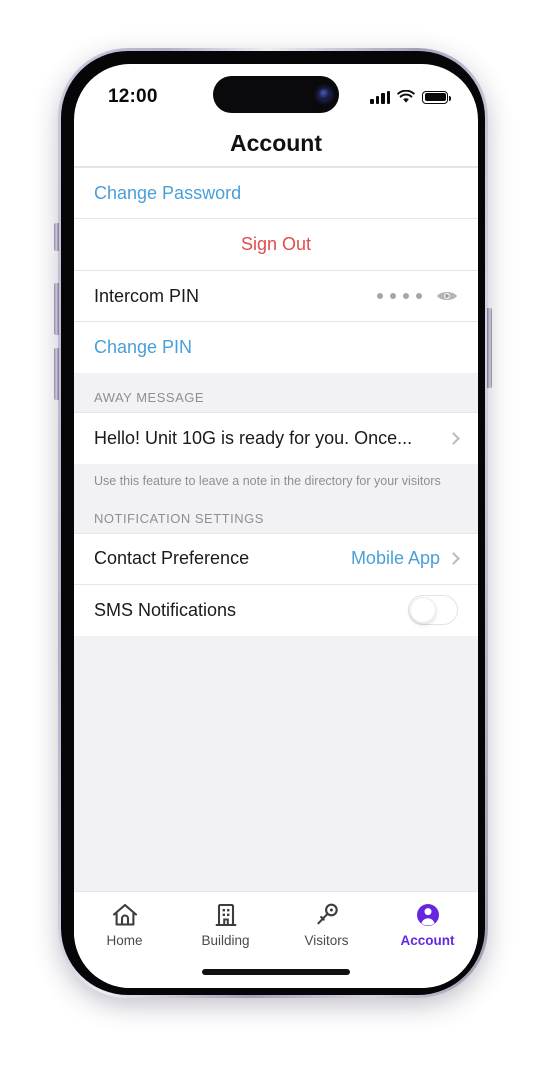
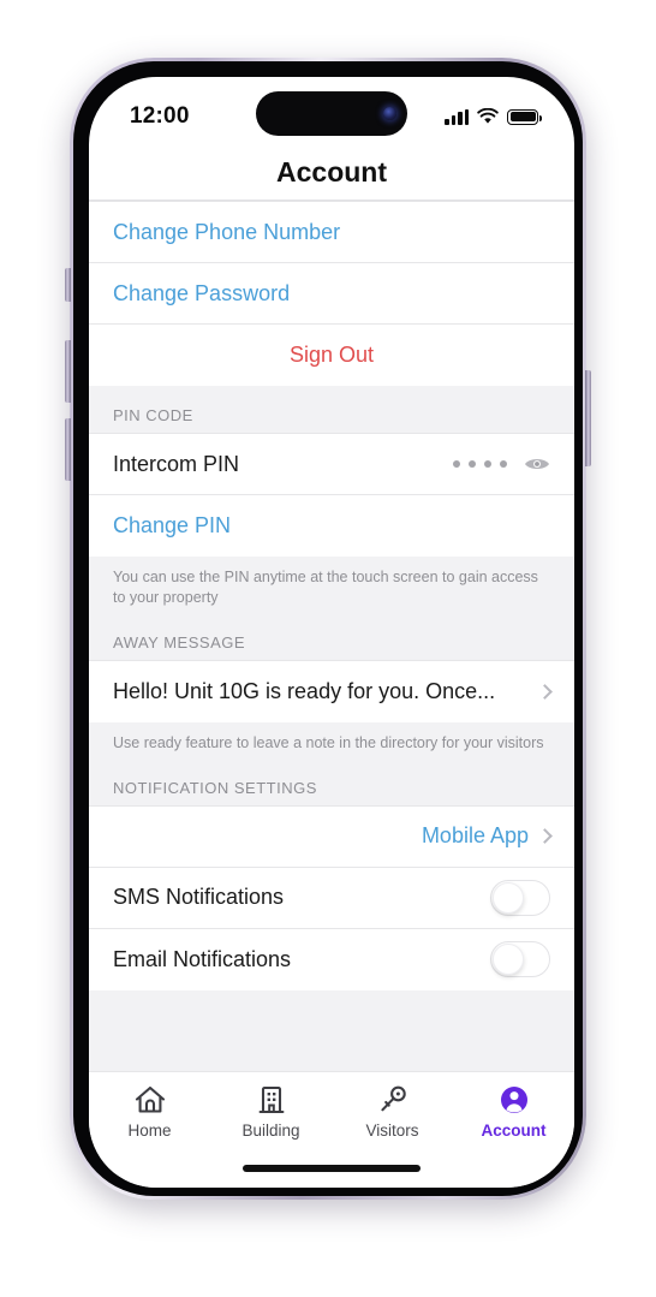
  12:00
  Account
+ Change Phone Number
  Change Password
  Sign Out
+ PIN CODE
  Intercom PIN
  Change PIN
+ You can use the PIN anytime at the touch screen to gain access to your property
  AWAY MESSAGE
  Hello! Unit 10G is ready for you. Once...
- Use this feature to leave a note in the directory for your visitors
+ Use ready feature to leave a note in the directory for your visitors
  NOTIFICATION SETTINGS
- Contact Preference
  Mobile App
  SMS Notifications
+ Email Notifications
  Home
  Building
  Visitors
  Account
